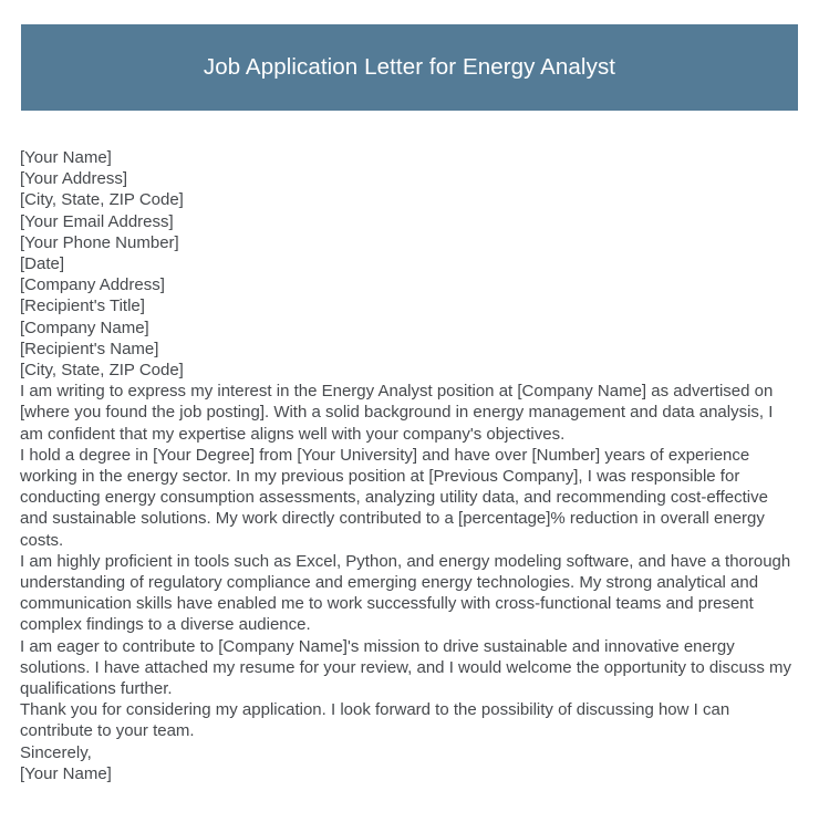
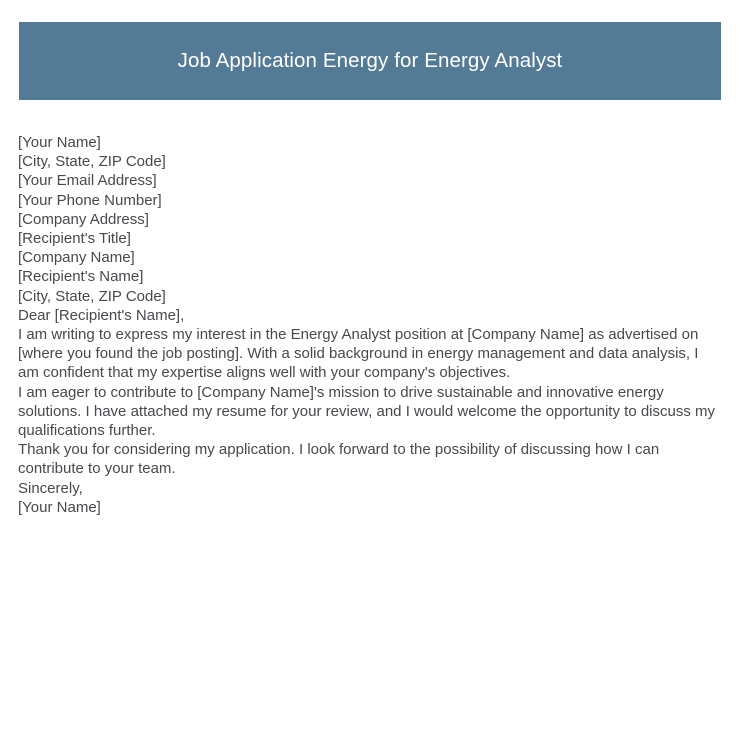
- Job Application Letter for Energy Analyst
+ Job Application Energy for Energy Analyst
  [Your Name]
- [Your Address]
  [City, State, ZIP Code]
  [Your Email Address]
  [Your Phone Number]
- [Date]
  [Company Address]
  [Recipient's Title]
  [Company Name]
  [Recipient's Name]
  [City, State, ZIP Code]
+ Dear [Recipient's Name],
  I am writing to express my interest in the Energy Analyst position at [Company Name] as advertised on [where you found the job posting]. With a solid background in energy management and data analysis, I am confident that my expertise aligns well with your company's objectives.
- I hold a degree in [Your Degree] from [Your University] and have over [Number] years of experience working in the energy sector. In my previous position at [Previous Company], I was responsible for conducting energy consumption assessments, analyzing utility data, and recommending cost-effective and sustainable solutions. My work directly contributed to a [percentage]% reduction in overall energy costs.
- I am highly proficient in tools such as Excel, Python, and energy modeling software, and have a thorough understanding of regulatory compliance and emerging energy technologies. My strong analytical and communication skills have enabled me to work successfully with cross-functional teams and present complex findings to a diverse audience.
  I am eager to contribute to [Company Name]'s mission to drive sustainable and innovative energy solutions. I have attached my resume for your review, and I would welcome the opportunity to discuss my qualifications further.
  Thank you for considering my application. I look forward to the possibility of discussing how I can contribute to your team.
  Sincerely,
  [Your Name]
